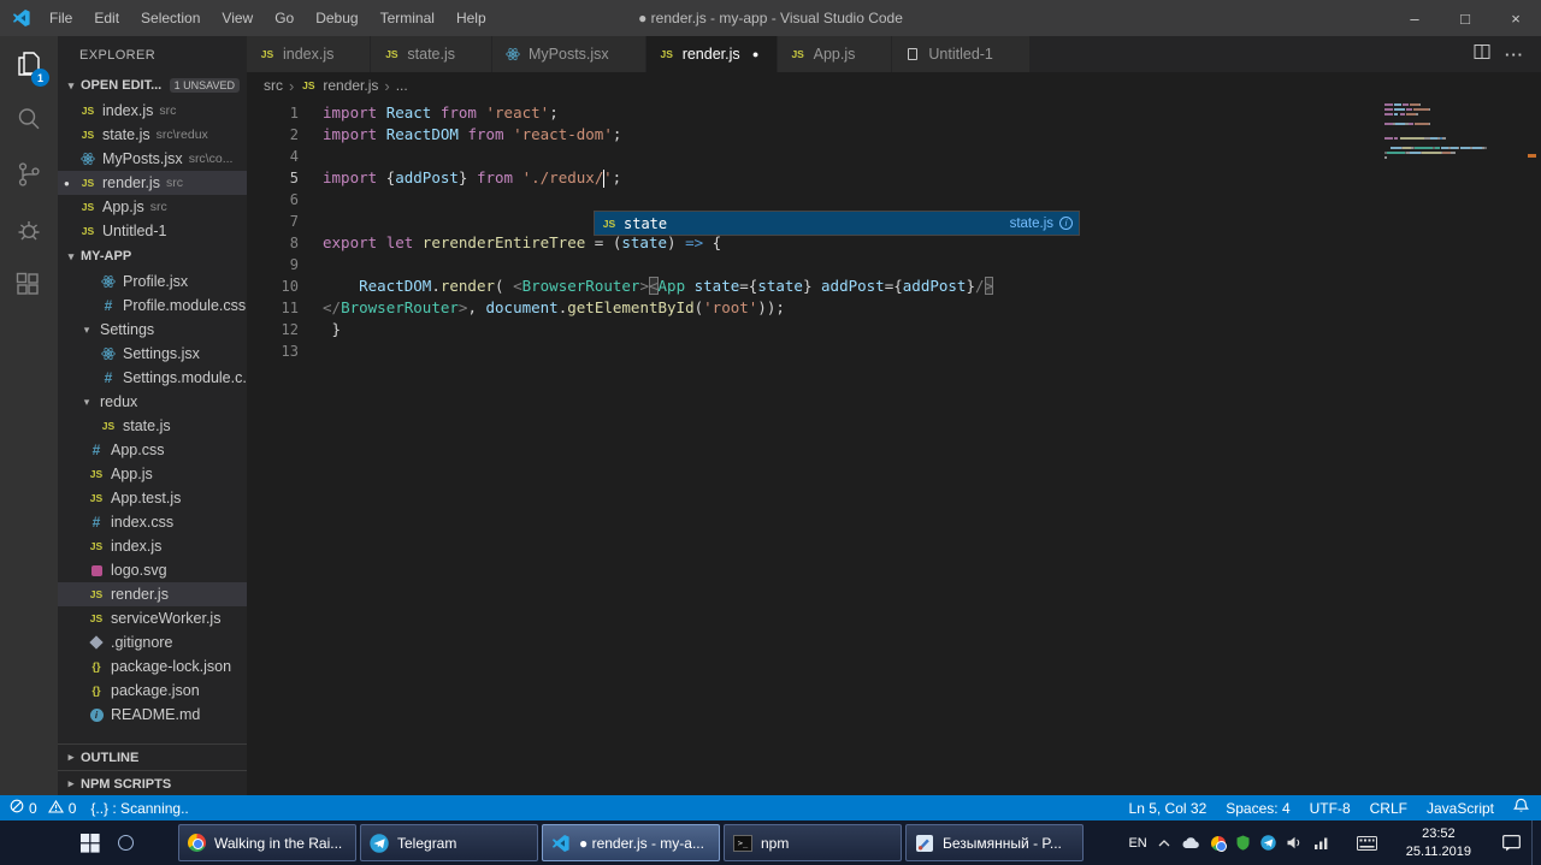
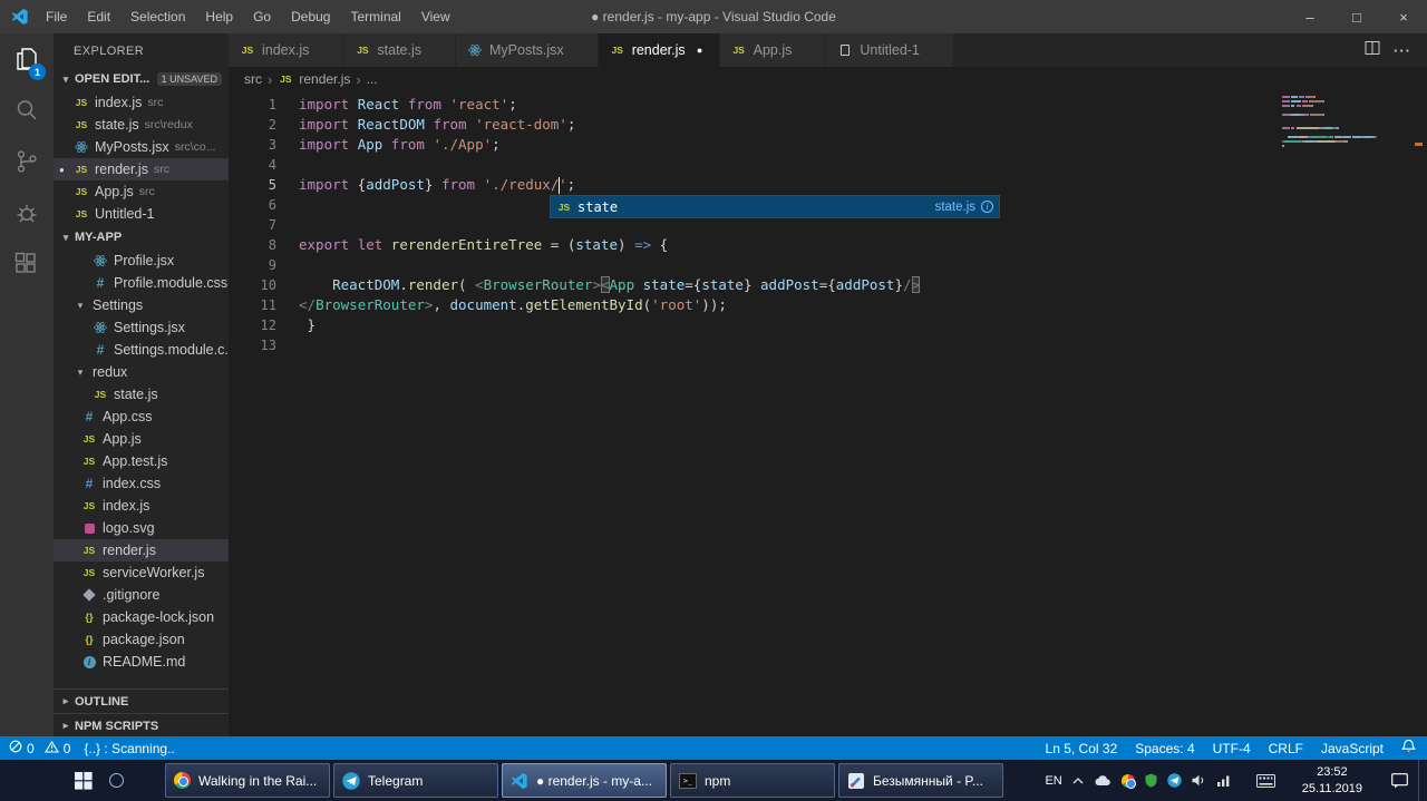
  File
  Edit
  Selection
- View
+ Help
  Go
  Debug
  Terminal
- Help
+ View
  ● render.js - my-app - Visual Studio Code
  –
  □
  ×
  1
  EXPLORER
  ▾
  OPEN EDIT...
  1 UNSAVED
  JS
  index.js
  src
  JS
  state.js
  src\redux
  MyPosts.jsx
  src\co...
  ●
  JS
  render.js
  src
  JS
  App.js
  src
  JS
  Untitled-1
  ▾
  MY-APP
  Profile.jsx
  #
  Profile.module.css
  ▾
  Settings
  Settings.jsx
  #
  Settings.module.c.
  ▾
  redux
  JS
  state.js
  #
  App.css
  JS
  App.js
  JS
  App.test.js
  #
  index.css
  JS
  index.js
  logo.svg
  JS
  render.js
  JS
  serviceWorker.js
  .gitignore
  {}
  package-lock.json
  {}
  package.json
  i
  README.md
  ▸
  OUTLINE
  ▸
  NPM SCRIPTS
  JS
  index.js
  JS
  state.js
  MyPosts.jsx
  JS
  render.js
  ●
  JS
  App.js
  Untitled-1
  ···
  src
  ›
  JS
  render.js
  ›
  ...
  1
  import React from 'react';
  2
  import ReactDOM from 'react-dom';
+ 3
+ import App from './App';
  4
  5
  import {addPost} from './redux/';
  6
  7
  8
  export let rerenderEntireTree = (state) => {
  9
  10
  ReactDOM.render( <BrowserRouter><App state={state} addPost={addPost}/>
  11
  </BrowserRouter>, document.getElementById('root'));
  12
  }
  13
  JS
  state
  state.js
  i
  0
  0
  {..} : Scanning..
  Ln 5, Col 32
  Spaces: 4
- UTF-8
+ UTF-4
  CRLF
  JavaScript
  Walking in the Rai...
  Telegram
  ● render.js - my-a...
  >_
  npm
  Безымянный - P...
  EN
  23:52
  25.11.2019
